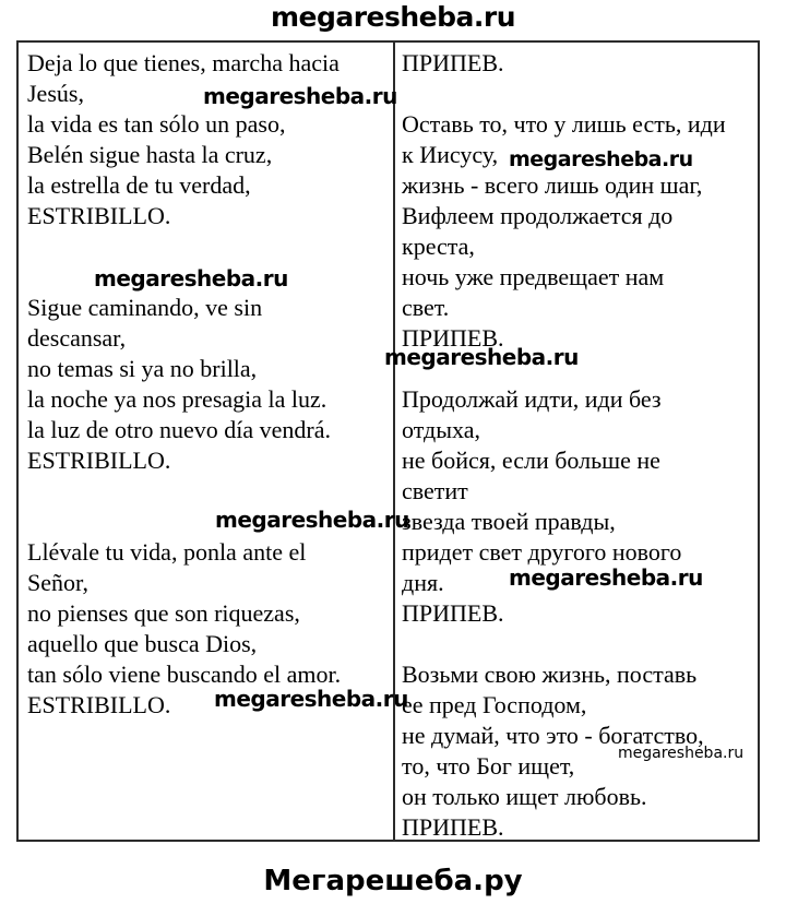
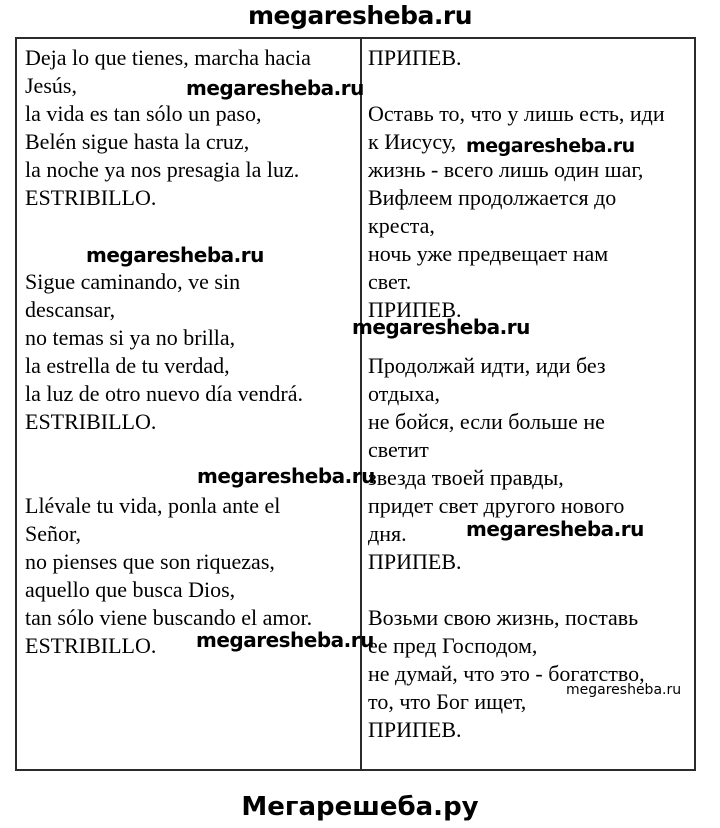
  megaresheba.ru
  Deja lo que tienes, marcha hacia
  Jesús,
  la vida es tan sólo un paso,
  Belén sigue hasta la cruz,
- la estrella de tu verdad,
+ la noche ya nos presagia la luz.
  ESTRIBILLO.
  Sigue caminando, ve sin
  descansar,
  no temas si ya no brilla,
- la noche ya nos presagia la luz.
+ la estrella de tu verdad,
  la luz de otro nuevo día vendrá.
  ESTRIBILLO.
  Llévale tu vida, ponla ante el
  Señor,
  no pienses que son riquezas,
  aquello que busca Dios,
  tan sólo viene buscando el amor.
  ESTRIBILLO.
  ПРИПЕВ.
  Оставь то, что у лишь есть, иди
  к Иисусу,
  жизнь - всего лишь один шаг,
  Вифлеем продолжается до
  креста,
  ночь уже предвещает нам
  свет.
  ПРИПЕВ.
  Продолжай идти, иди без
  отдыха,
  не бойся, если больше не
  светит
  звезда твоей правды,
  придет свет другого нового
  дня.
  ПРИПЕВ.
  Возьми свою жизнь, поставь
  ее пред Господом,
  не думай, что это - богатство,
  то, что Бог ищет,
- он только ищет любовь.
  ПРИПЕВ.
  megaresheba.ru
  megaresheba.ru
  megaresheba.ru
  megaresheba.ru
  megaresheba.ru
  megaresheba.ru
  megaresheba.ru
  megaresheba.ru
  Мегарешеба.ру
